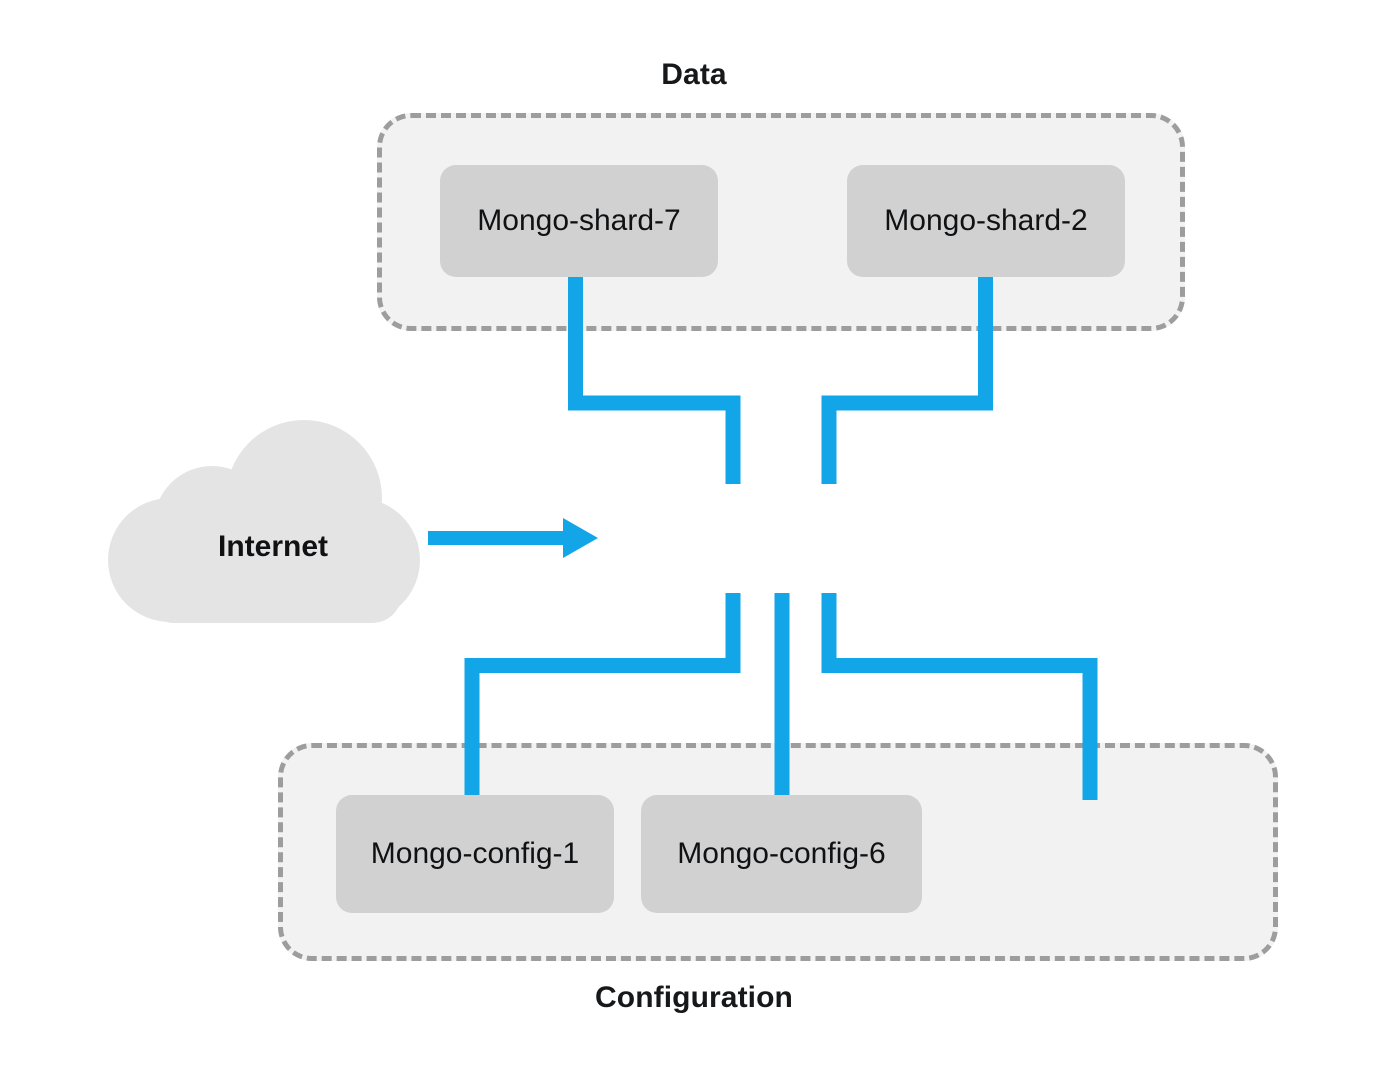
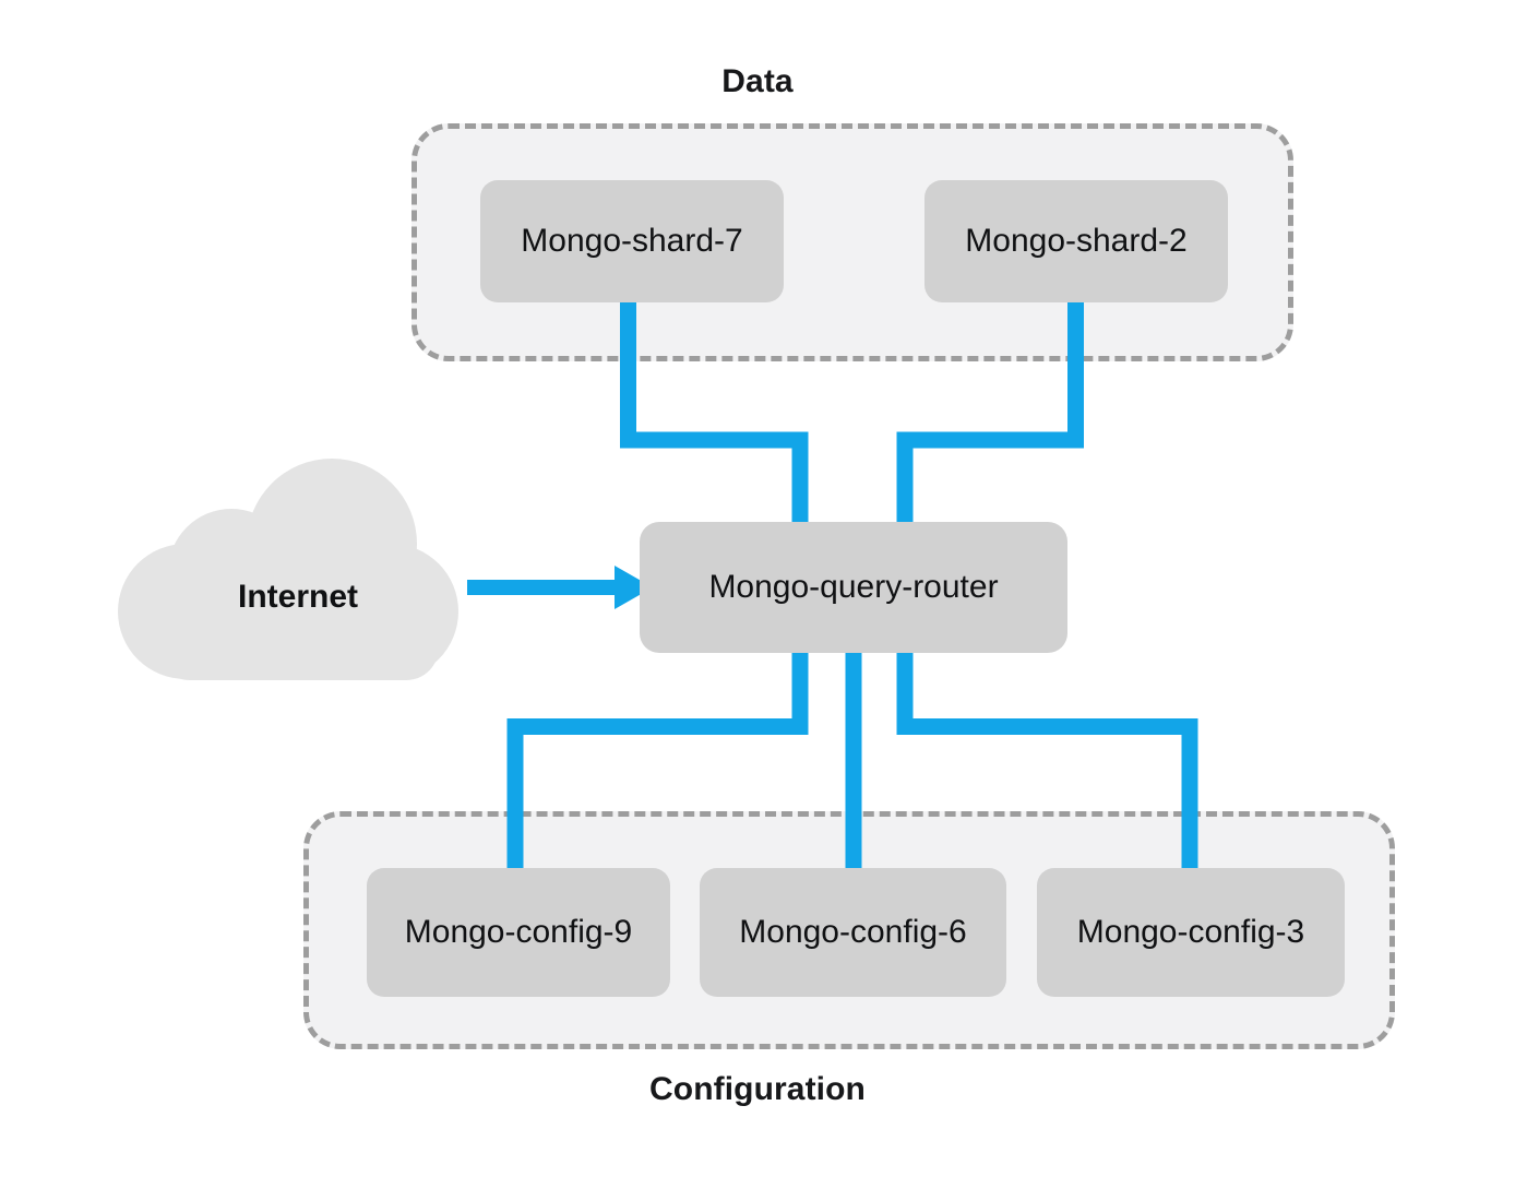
  Data
  Configuration
  Internet
  Mongo-shard-7
  Mongo-shard-2
+ Mongo-query-router
- Mongo-config-1
+ Mongo-config-9
  Mongo-config-6
+ Mongo-config-3
